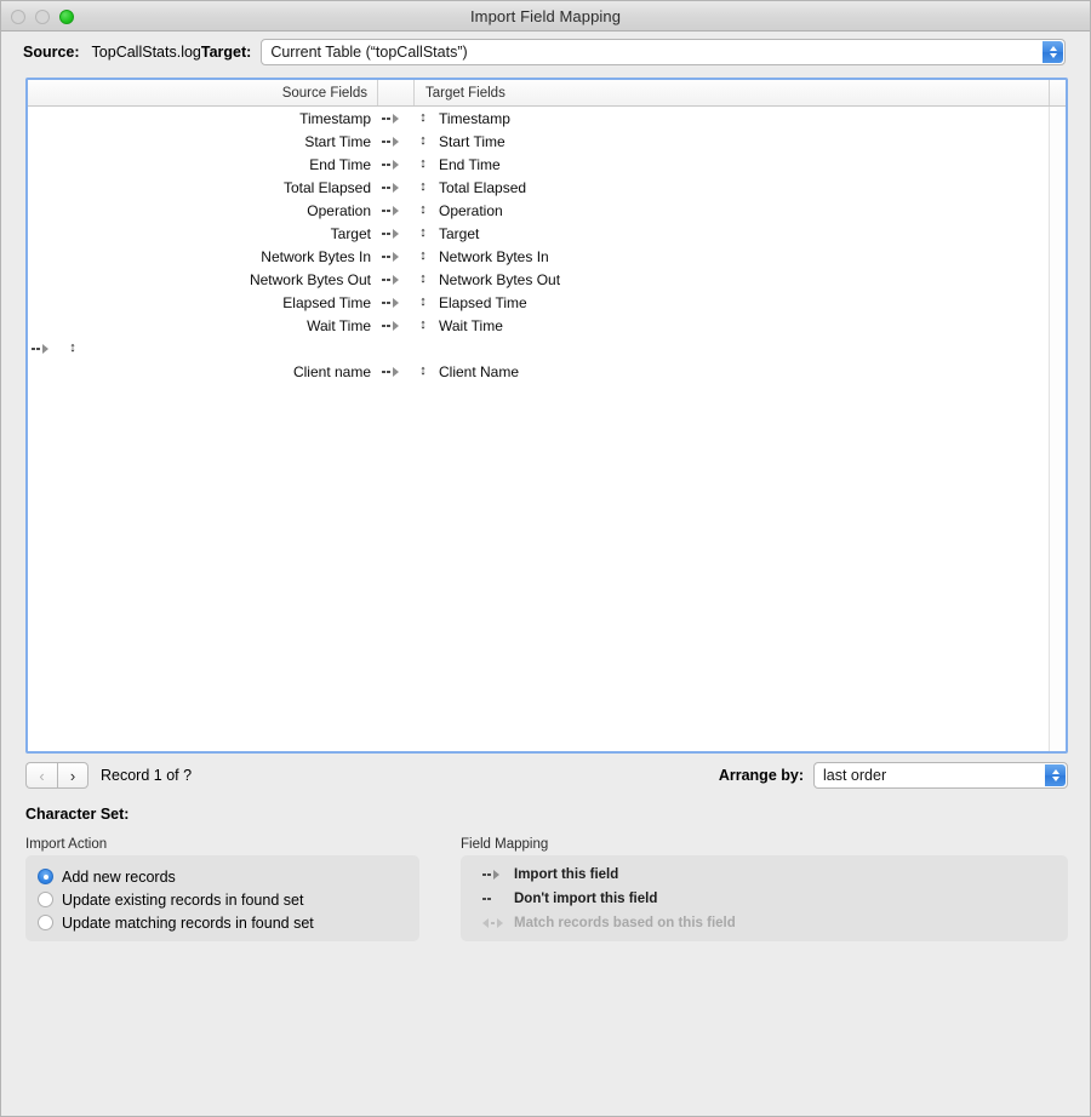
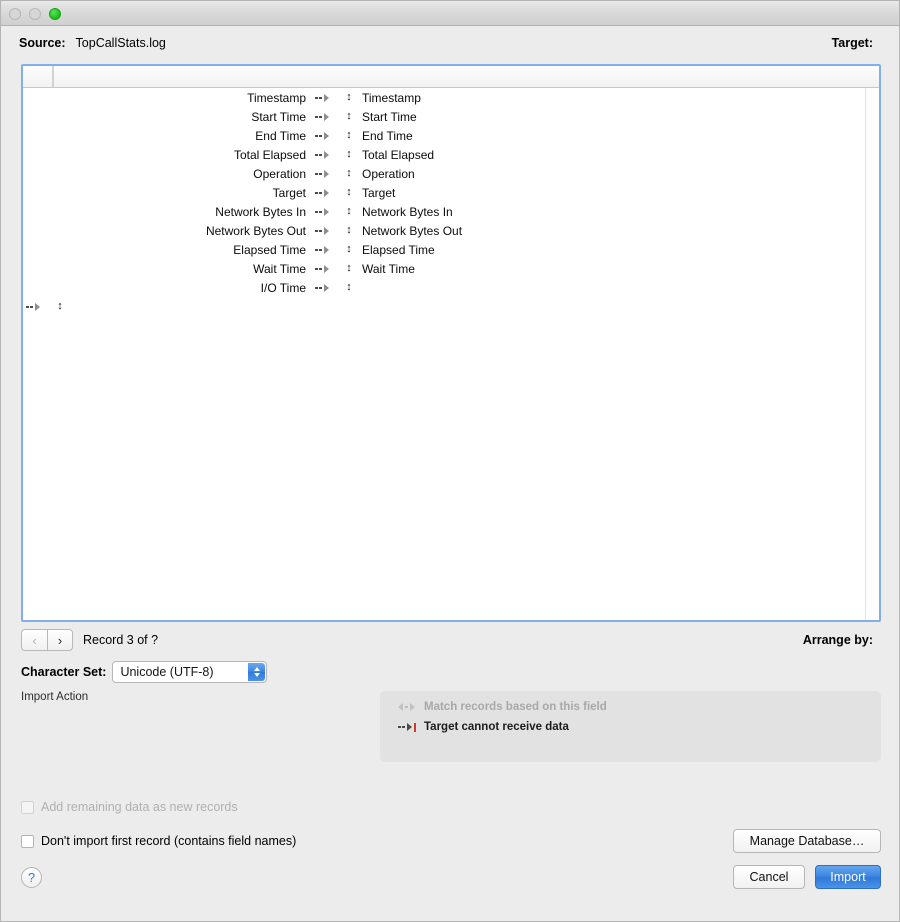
- Import Field Mapping
  Source:
  TopCallStats.log
  Target:
- Current Table (“topCallStats”)
- Source Fields
- Target Fields
  Timestamp
  ↕
  Timestamp
  Start Time
  ↕
  Start Time
  End Time
  ↕
  End Time
  Total Elapsed
  ↕
  Total Elapsed
  Operation
  ↕
  Operation
  Target
  ↕
  Target
  Network Bytes In
  ↕
  Network Bytes In
  Network Bytes Out
  ↕
  Network Bytes Out
  Elapsed Time
  ↕
  Elapsed Time
  Wait Time
  ↕
  Wait Time
+ I/O Time
  ↕
- Client name
  ↕
- Client Name
  ‹
  ›
- Record 1 of ?
+ Record 3 of ?
  Arrange by:
- last order
  Character Set:
+ Unicode (UTF-8)
  Import Action
- Add new records
- Update existing records in found set
- Update matching records in found set
- Field Mapping
- Import this field
- Don't import this field
  Match records based on this field
+ Target cannot receive data
+ Add remaining data as new records
+ Don't import first record (contains field names)
+ Manage Database…
+ ?
+ Cancel
+ Import
